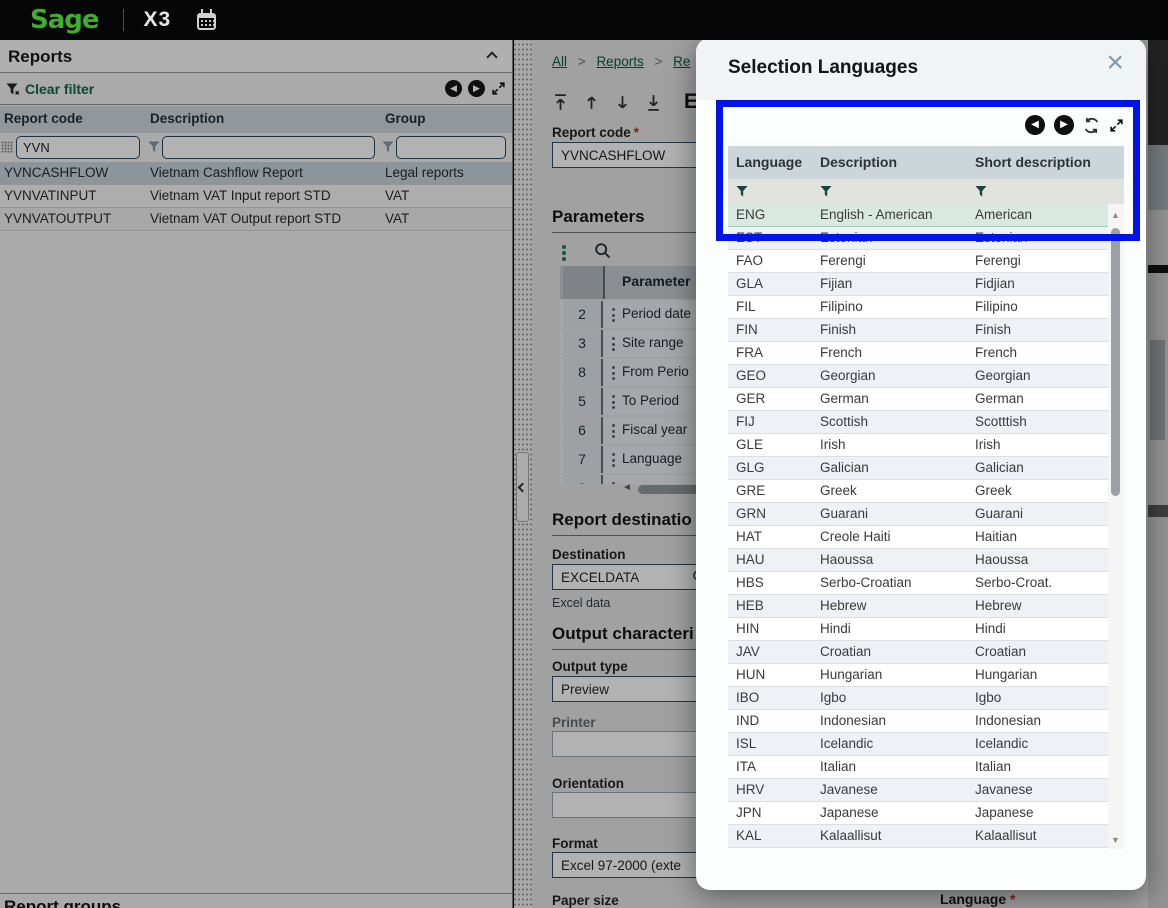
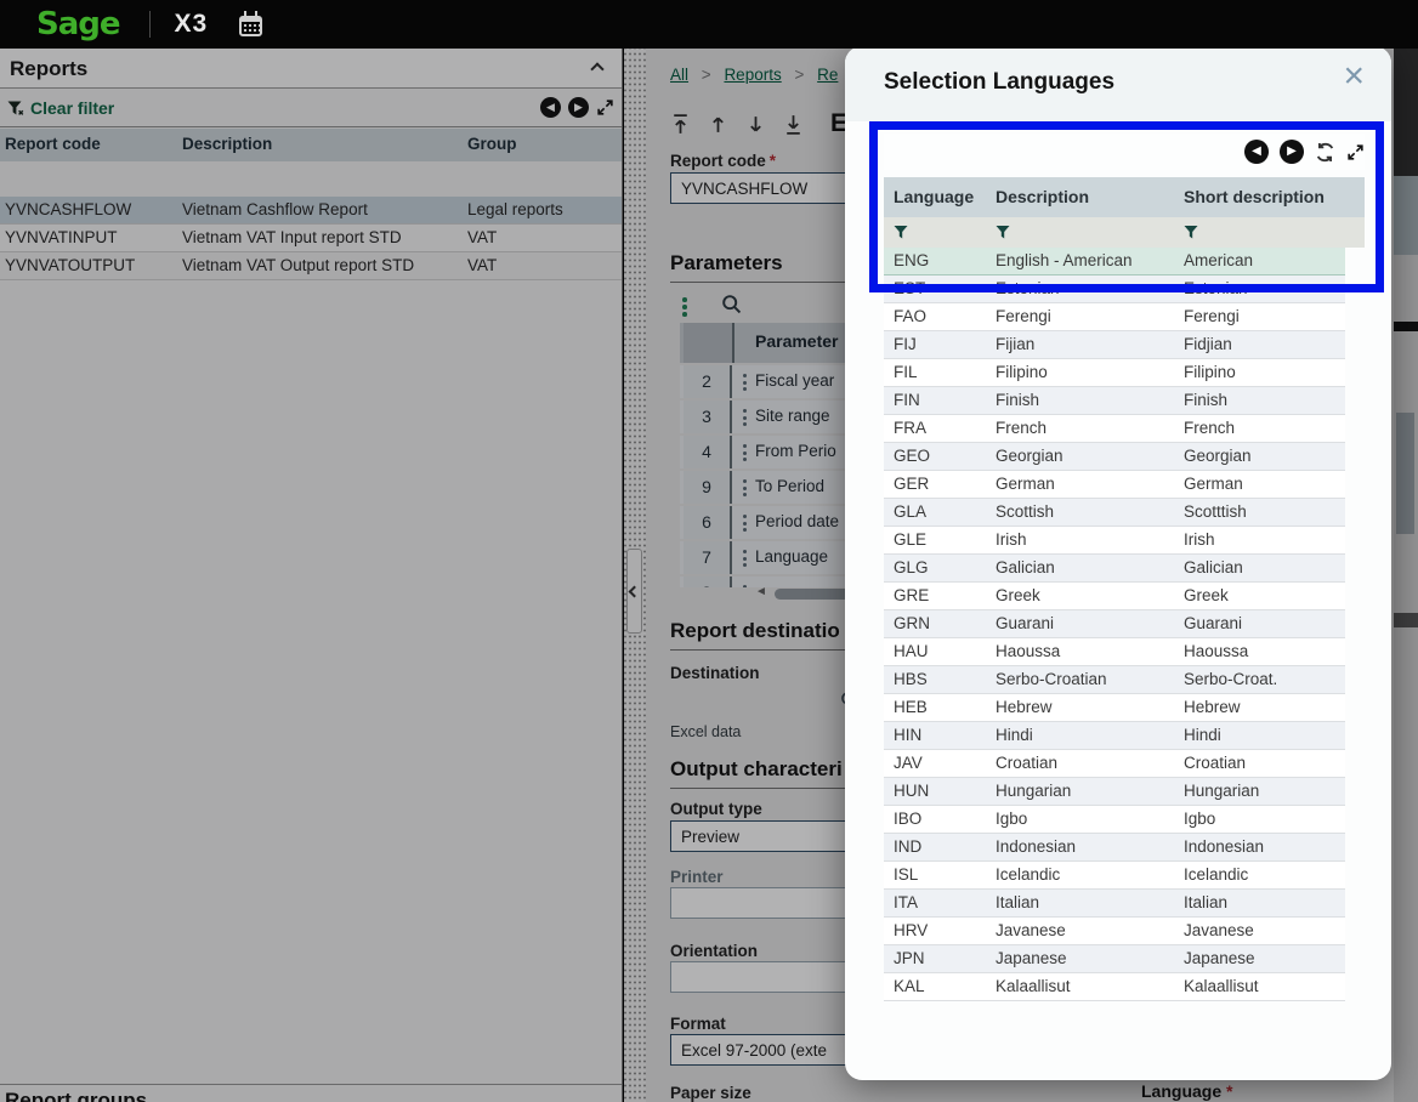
  Sage
  X3
  Reports
  Clear filter
  ◀
  ▶
  Report code
  Description
  Group
- YVN
  YVNCASHFLOW
  Vietnam Cashflow Report
  Legal reports
  YVNVATINPUT
  Vietnam VAT Input report STD
  VAT
  YVNVATOUTPUT
  Vietnam VAT Output report STD
  VAT
  Report groups
  All > Reports > Re
  Report code *
  YVNCASHFLOW
  Parameters
  Parameter
  2
- Period date
+ Fiscal year
  3
  Site range
- 8
+ 4
  From Perio
- 5
+ 9
  To Period
  6
- Fiscal year
+ Period date
  7
  Language
  ◄
  Report destinatio
  Destination
- EXCELDATA
  Excel data
  Output characteri
  Output type
  Preview
  Printer
  Orientation
  Format
  Excel 97-2000 (exte
  Paper size
  Language *
  Selection Languages
  ×
  ◀
  ▶
  Language
  Description
  Short description
  ENG
  English - American
  American
  EST
  Estonian
  Estonian
  FAO
  Ferengi
  Ferengi
- GLA
+ FIJ
  Fijian
  Fidjian
  FIL
  Filipino
  Filipino
  FIN
  Finish
  Finish
  FRA
  French
  French
  GEO
  Georgian
  Georgian
  GER
  German
  German
- FIJ
+ GLA
  Scottish
  Scotttish
  GLE
  Irish
  Irish
  GLG
  Galician
  Galician
  GRE
  Greek
  Greek
  GRN
  Guarani
  Guarani
- HAT
- Creole Haiti
- Haitian
  HAU
  Haoussa
  Haoussa
  HBS
  Serbo-Croatian
  Serbo-Croat.
  HEB
  Hebrew
  Hebrew
  HIN
  Hindi
  Hindi
  JAV
  Croatian
  Croatian
  HUN
  Hungarian
  Hungarian
  IBO
  Igbo
  Igbo
  IND
  Indonesian
  Indonesian
  ISL
  Icelandic
  Icelandic
  ITA
  Italian
  Italian
  HRV
  Javanese
  Javanese
  JPN
  Japanese
  Japanese
  KAL
  Kalaallisut
  Kalaallisut
- ▲
- ▼
